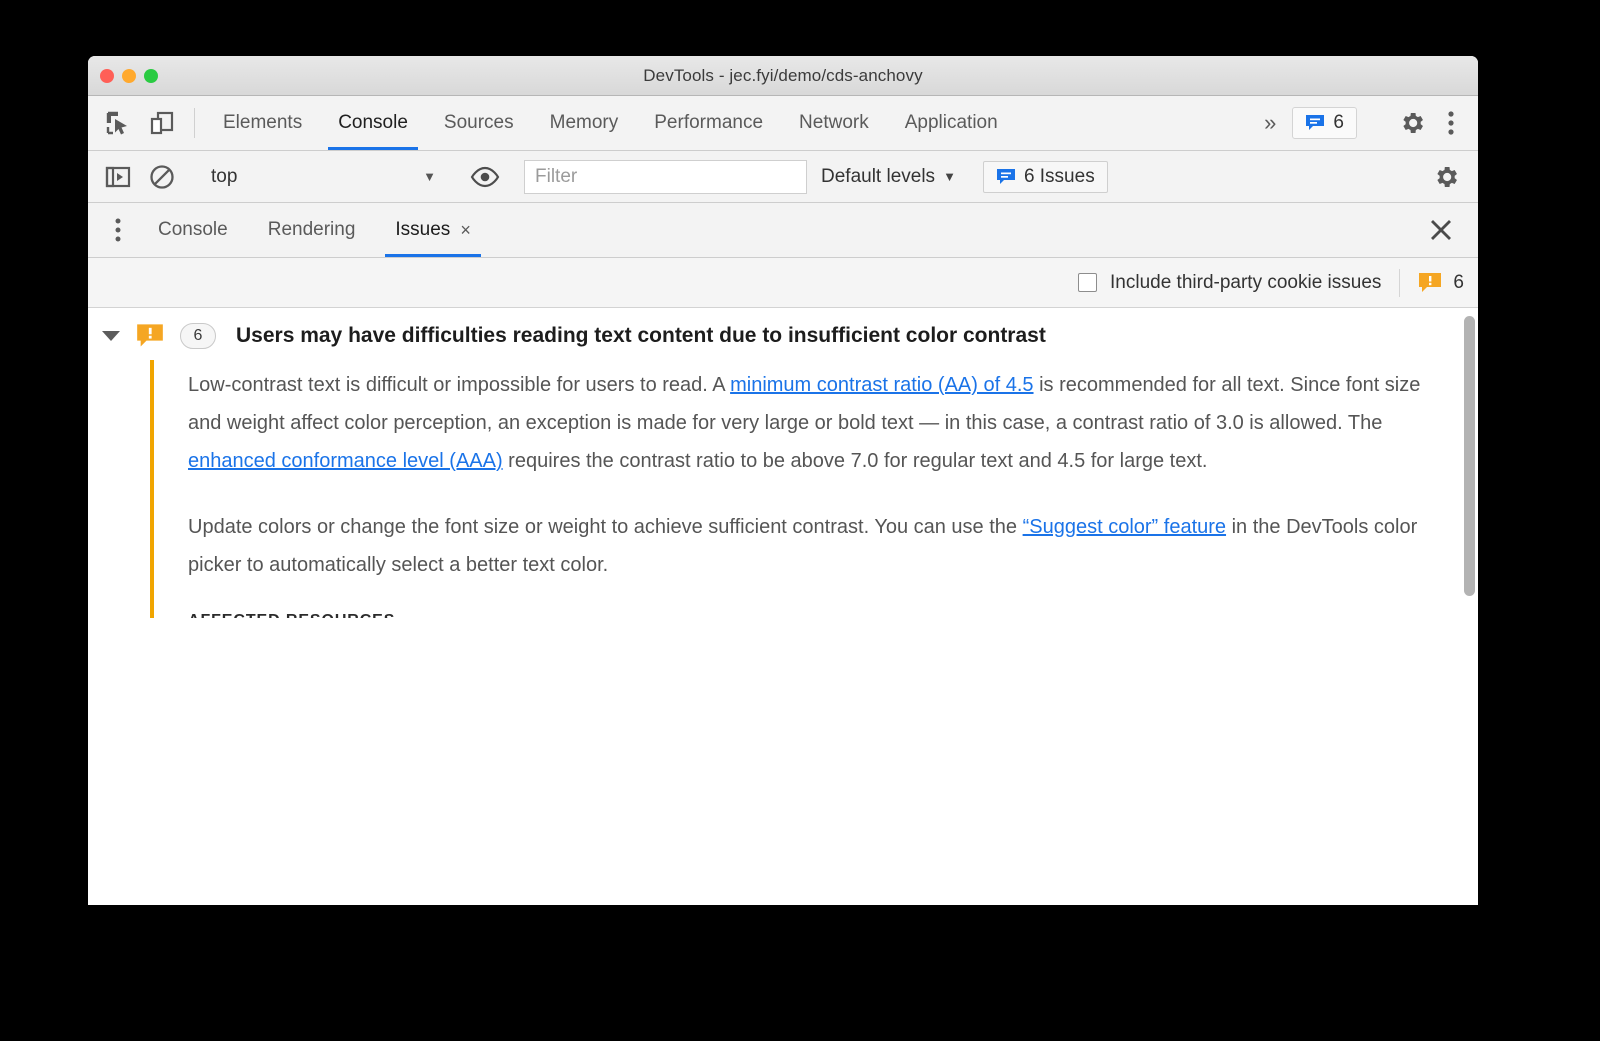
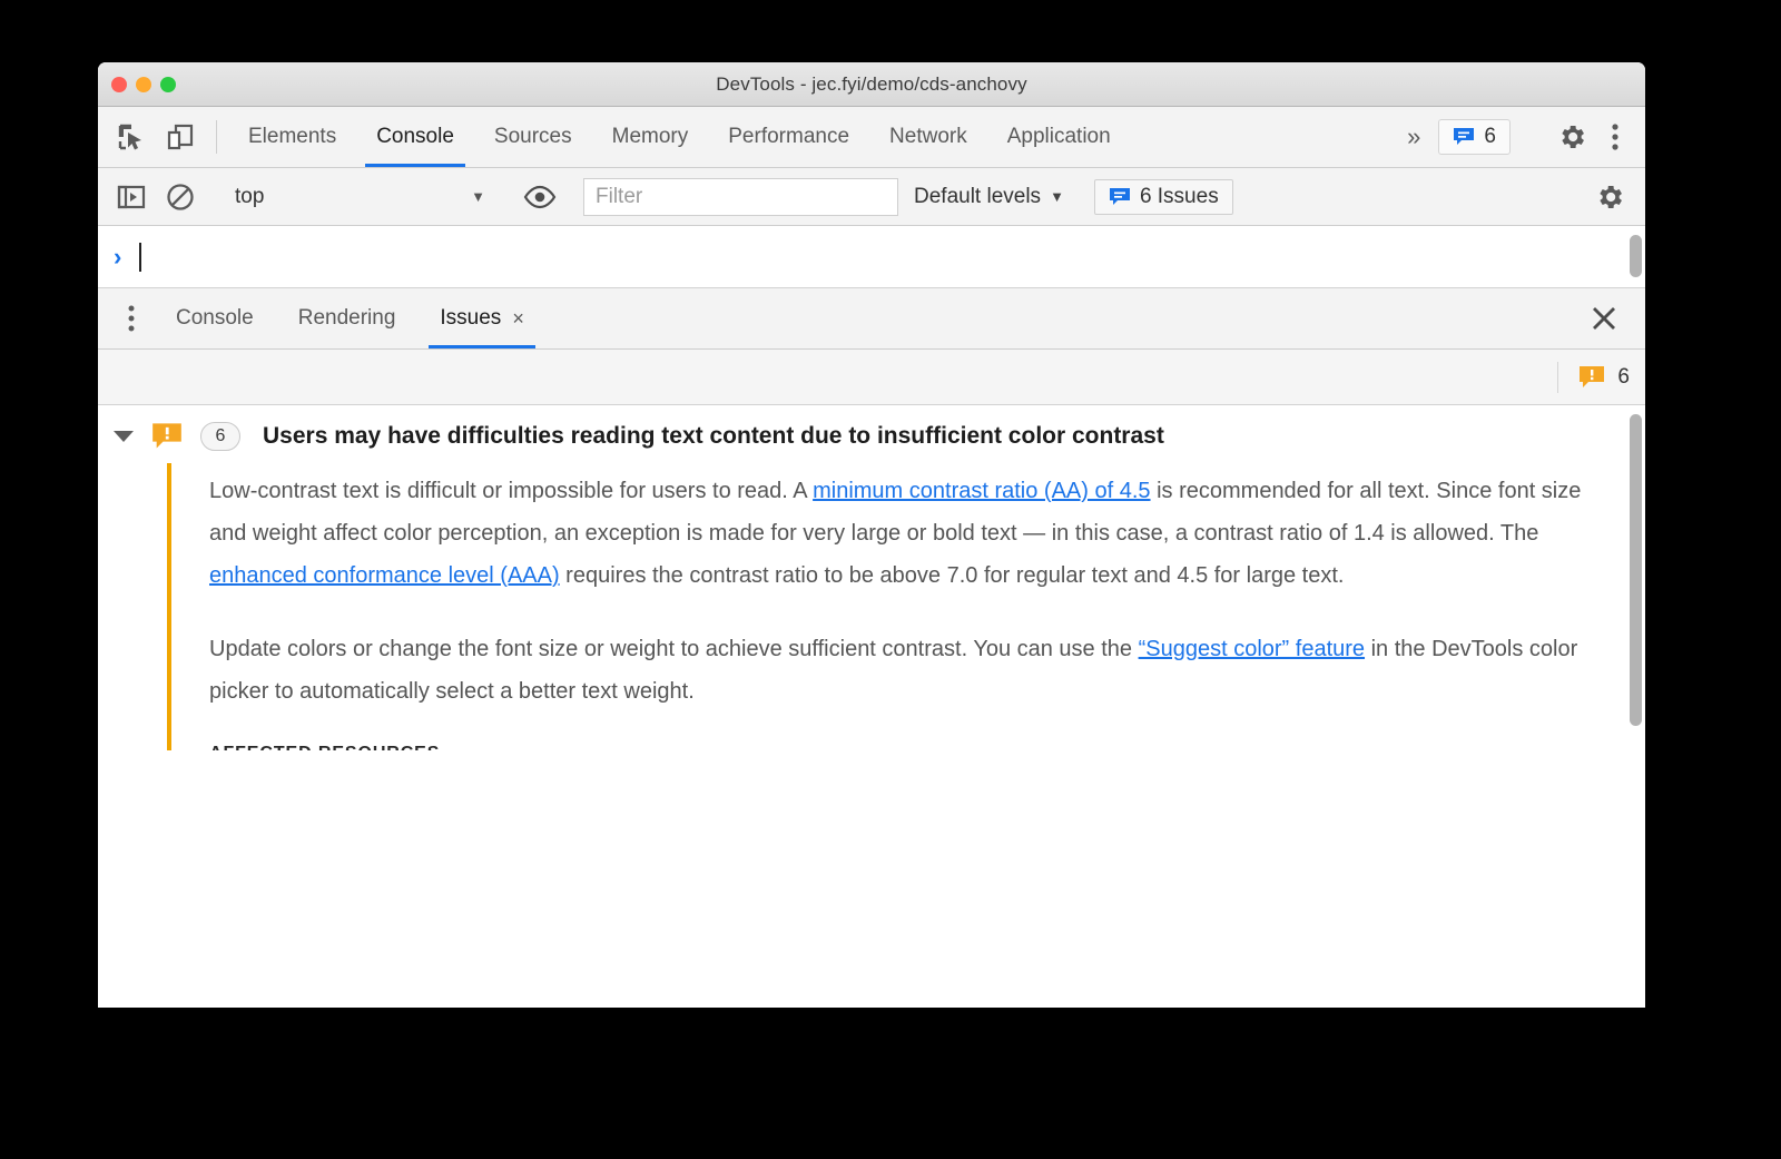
  DevTools - jec.fyi/demo/cds-anchovy
  Elements
  Console
  Sources
  Memory
  Performance
  Network
  Application
  »
  6
  top
  ▼
  Filter
  Default levels
  ▼
  6 Issues
+ ›
  Console
  Rendering
  Issues
  ×
- Include third-party cookie issues
  6
  6
  Users may have difficulties reading text content due to insufficient color contrast
- Low-contrast text is difficult or impossible for users to read. A minimum contrast ratio (AA) of 4.5 is recommended for all text. Since font size and weight affect color perception, an exception is made for very large or bold text — in this case, a contrast ratio of 3.0 is allowed. The enhanced conformance level (AAA) requires the contrast ratio to be above 7.0 for regular text and 4.5 for large text.
+ Low-contrast text is difficult or impossible for users to read. A minimum contrast ratio (AA) of 4.5 is recommended for all text. Since font size and weight affect color perception, an exception is made for very large or bold text — in this case, a contrast ratio of 1.4 is allowed. The enhanced conformance level (AAA) requires the contrast ratio to be above 7.0 for regular text and 4.5 for large text.
- Update colors or change the font size or weight to achieve sufficient contrast. You can use the “Suggest color” feature in the DevTools color picker to automatically select a better text color.
+ Update colors or change the font size or weight to achieve sufficient contrast. You can use the “Suggest color” feature in the DevTools color picker to automatically select a better text weight.
